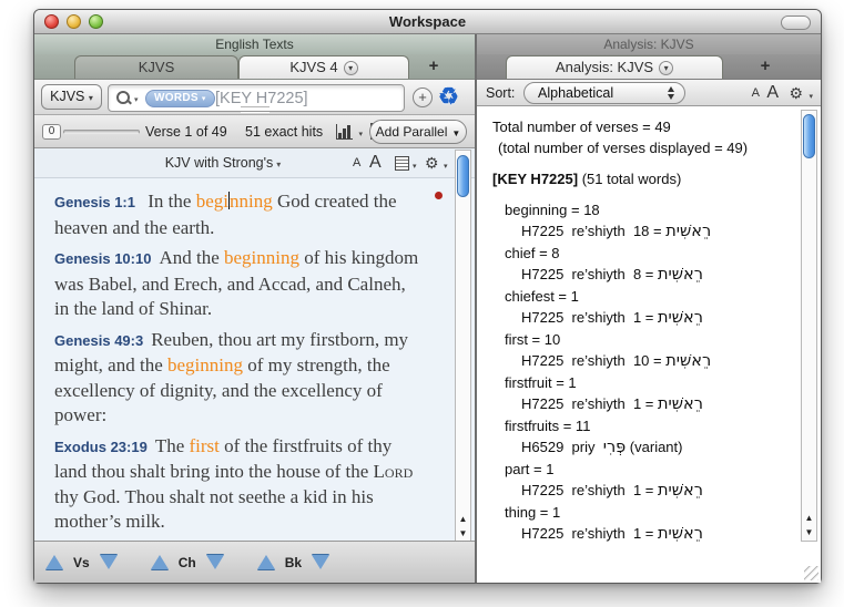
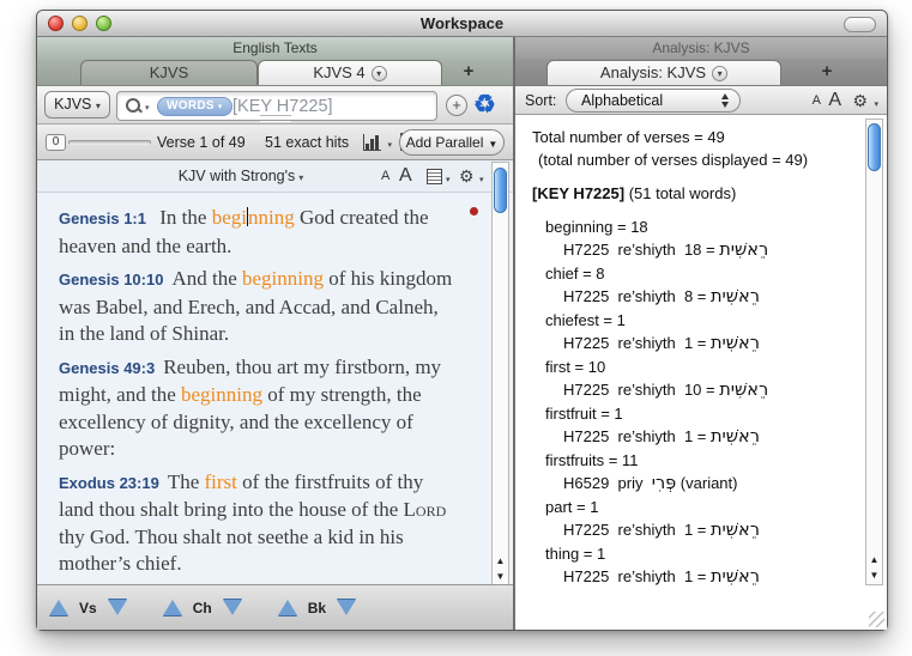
  Workspace
  English Texts
  KJVS
  KJVS 4 ▾
  +
  KJVS ▾
  WORDS
  [KEY H7225]
  +
  ♻
  0
  Verse 1 of 49
  51 exact hits
  Add Parallel ▼
  KJV with Strong's ▾
  A
  A
  ⚙
  Genesis 1:1 In the beginning God created the heaven and the earth.
  Genesis 10:10 And the beginning of his kingdom was Babel, and Erech, and Accad, and Calneh, in the land of Shinar.
  Genesis 49:3 Reuben, thou art my firstborn, my might, and the beginning of my strength, the excellency of dignity, and the excellency of power:
- Exodus 23:19 The first of the firstfruits of thy land thou shalt bring into the house of the Lord thy God. Thou shalt not seethe a kid in his mother’s milk.
+ Exodus 23:19 The first of the firstfruits of thy land thou shalt bring into the house of the Lord thy God. Thou shalt not seethe a kid in his mother’s chief.
  ▲
  ▼
  Vs
  Ch
  Bk
  Analysis: KJVS
  Analysis: KJVS ▾
  +
  Sort:
  Alphabetical
  A
  A
  ⚙
  Total number of verses = 49
  (total number of verses displayed = 49)
  [KEY H7225] (51 total words)
  beginning = 18
  H7225 re’shiyth רֵאשִׁית = 18
  chief = 8
  H7225 re’shiyth רֵאשִׁית = 8
  chiefest = 1
  H7225 re’shiyth רֵאשִׁית = 1
  first = 10
  H7225 re’shiyth רֵאשִׁית = 10
  firstfruit = 1
  H7225 re’shiyth רֵאשִׁית = 1
  firstfruits = 11
  H6529 priy פְּרִי (variant)
  part = 1
  H7225 re’shiyth רֵאשִׁית = 1
  thing = 1
  H7225 re’shiyth רֵאשִׁית = 1
  ▲
  ▼
